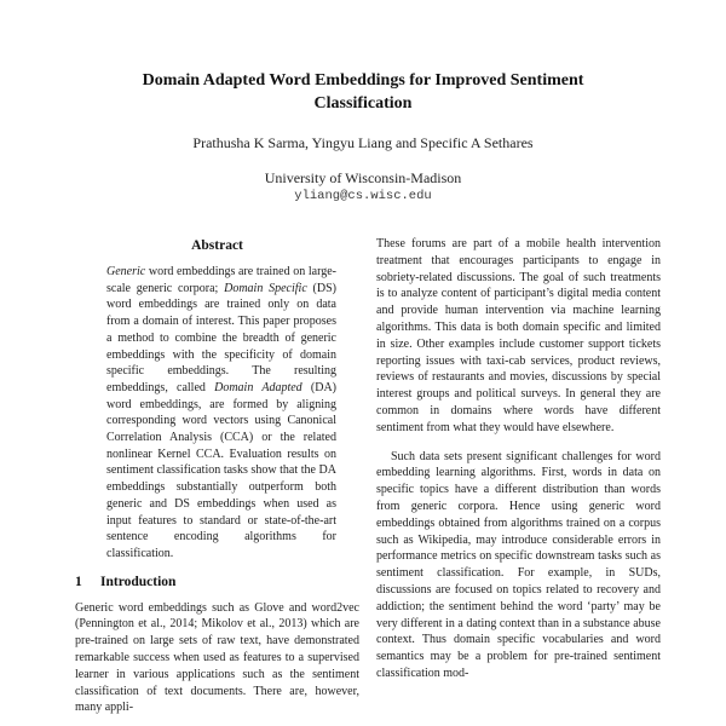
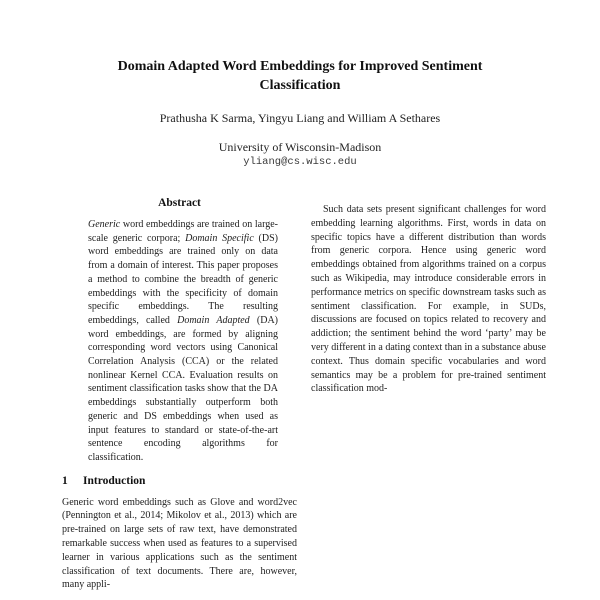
  Domain Adapted Word Embeddings for Improved Sentiment Classification
- Prathusha K Sarma, Yingyu Liang and Specific A Sethares
+ Prathusha K Sarma, Yingyu Liang and William A Sethares
  University of Wisconsin-Madison
  yliang@cs.wisc.edu
  Abstract
  Generic word embeddings are trained on large-scale generic corpora; Domain Specific (DS) word embeddings are trained only on data from a domain of interest. This paper proposes a method to combine the breadth of generic embeddings with the specificity of domain specific embeddings. The resulting embeddings, called Domain Adapted (DA) word embeddings, are formed by aligning corresponding word vectors using Canonical Correlation Analysis (CCA) or the related nonlinear Kernel CCA. Evaluation results on sentiment classification tasks show that the DA embeddings substantially outperform both generic and DS embeddings when used as input features to standard or state-of-the-art sentence encoding algorithms for classification.
  1
  Introduction
  Generic word embeddings such as Glove and word2vec (Pennington et al., 2014; Mikolov et al., 2013) which are pre-trained on large sets of raw text, have demonstrated remarkable success when used as features to a supervised learner in various applications such as the sentiment classification of text documents. There are, however, many appli-
- These forums are part of a mobile health intervention treatment that encourages participants to engage in sobriety-related discussions. The goal of such treatments is to analyze content of participant’s digital media content and provide human intervention via machine learning algorithms. This data is both domain specific and limited in size. Other examples include customer support tickets reporting issues with taxi-cab services, product reviews, reviews of restaurants and movies, discussions by special interest groups and political surveys. In general they are common in domains where words have different sentiment from what they would have elsewhere.
  Such data sets present significant challenges for word embedding learning algorithms. First, words in data on specific topics have a different distribution than words from generic corpora. Hence using generic word embeddings obtained from algorithms trained on a corpus such as Wikipedia, may introduce considerable errors in performance metrics on specific downstream tasks such as sentiment classification. For example, in SUDs, discussions are focused on topics related to recovery and addiction; the sentiment behind the word ‘party’ may be very different in a dating context than in a substance abuse context. Thus domain specific vocabularies and word semantics may be a problem for pre-trained sentiment classification mod-
